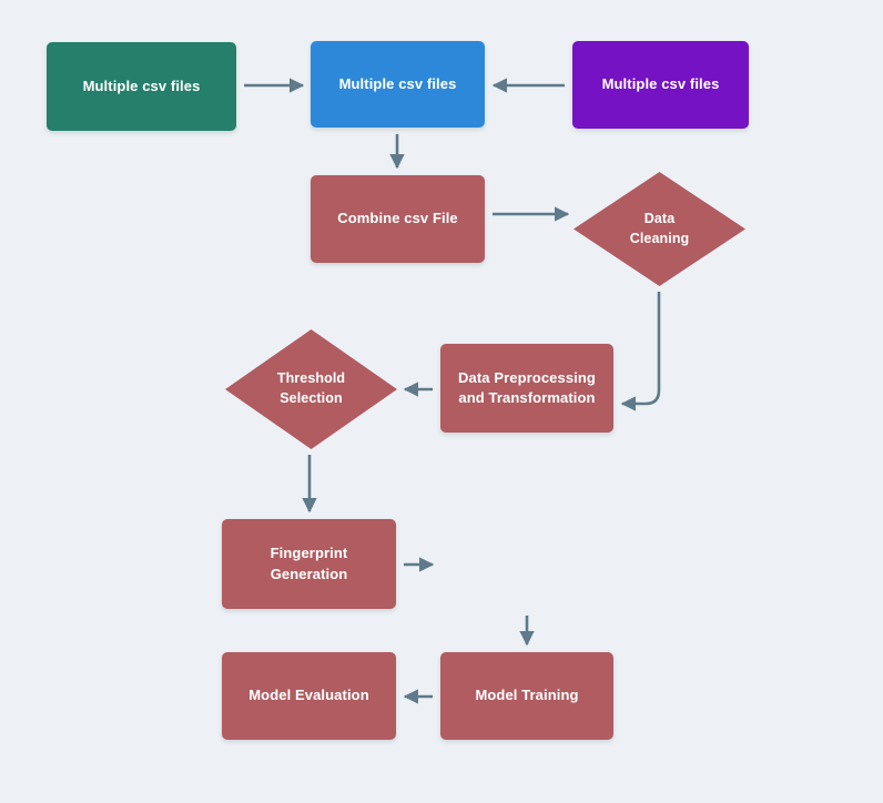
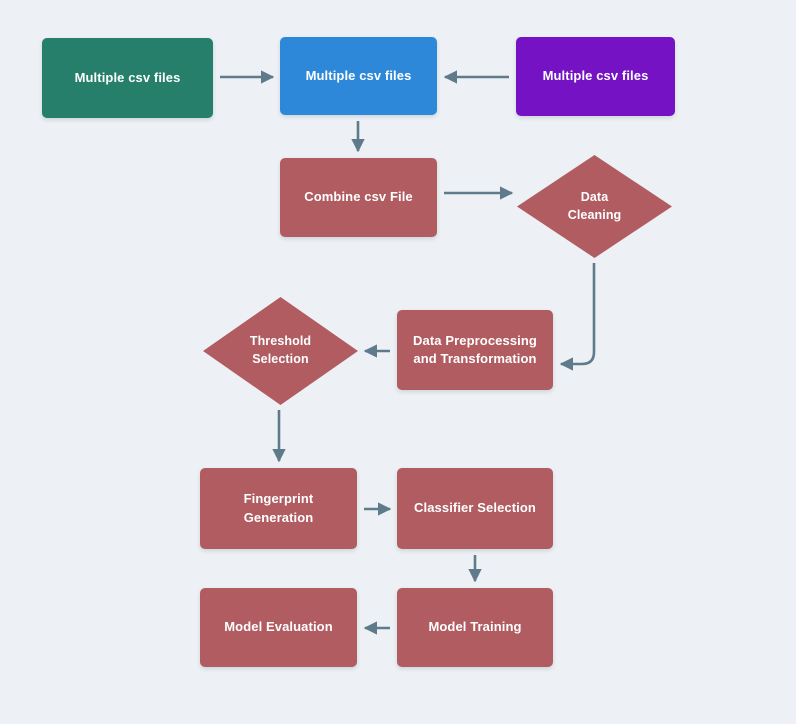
  Multiple csv files
  Multiple csv files
  Multiple csv files
  Combine csv File
  Data
  Cleaning
  Threshold
  Selection
  Data Preprocessing
  and Transformation
  Fingerprint
  Generation
+ Classifier Selection
  Model Evaluation
  Model Training
